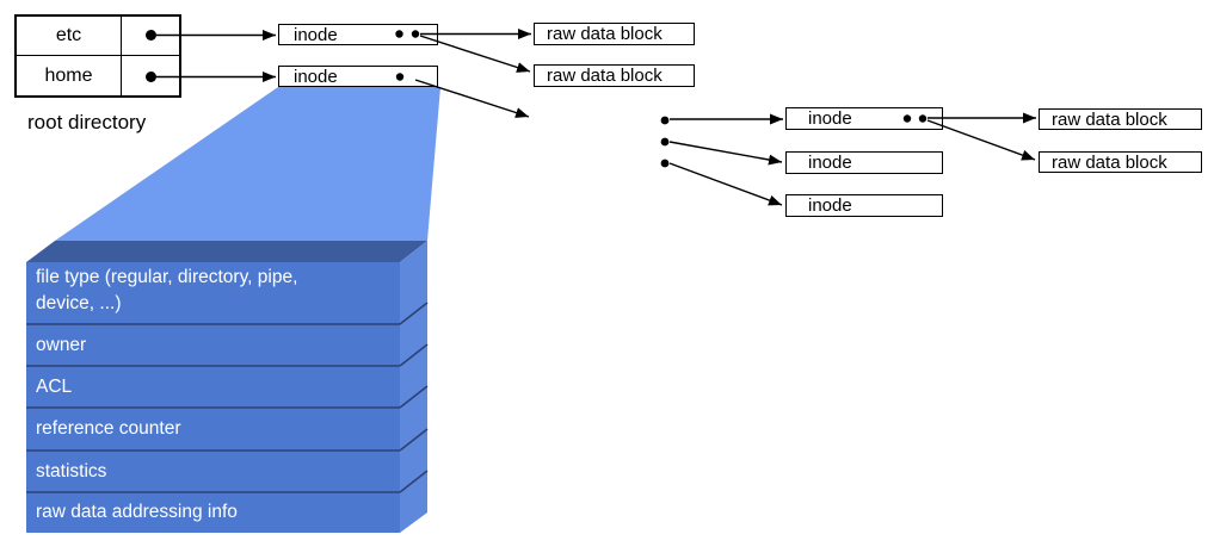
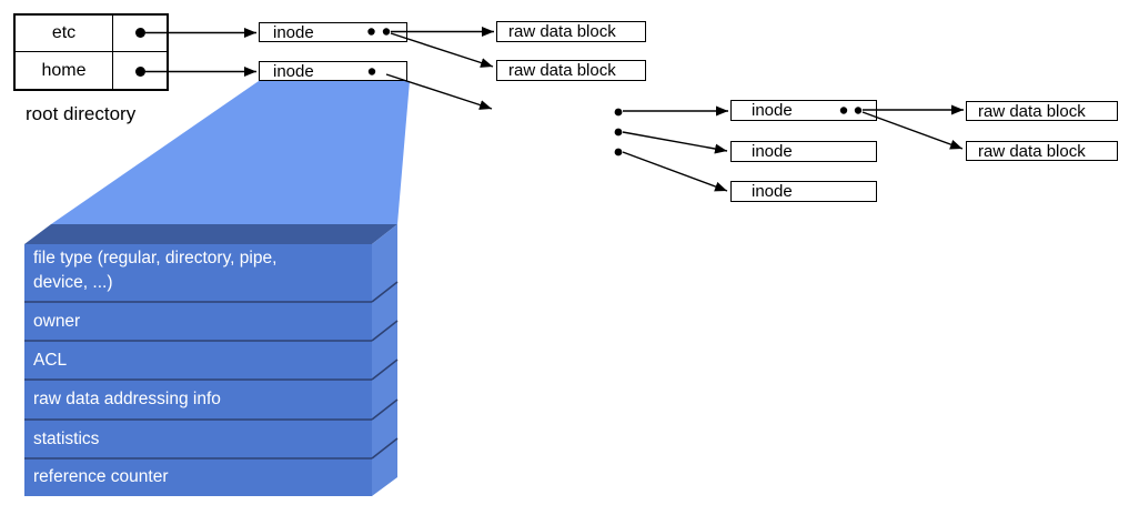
  etc
  home
  root directory
  inode
  inode
  raw data block
  raw data block
  inode
  inode
  inode
  raw data block
  raw data block
  file type (regular, directory, pipe, device, ...)
  owner
  ACL
- reference counter
+ raw data addressing info
  statistics
- raw data addressing info
+ reference counter
